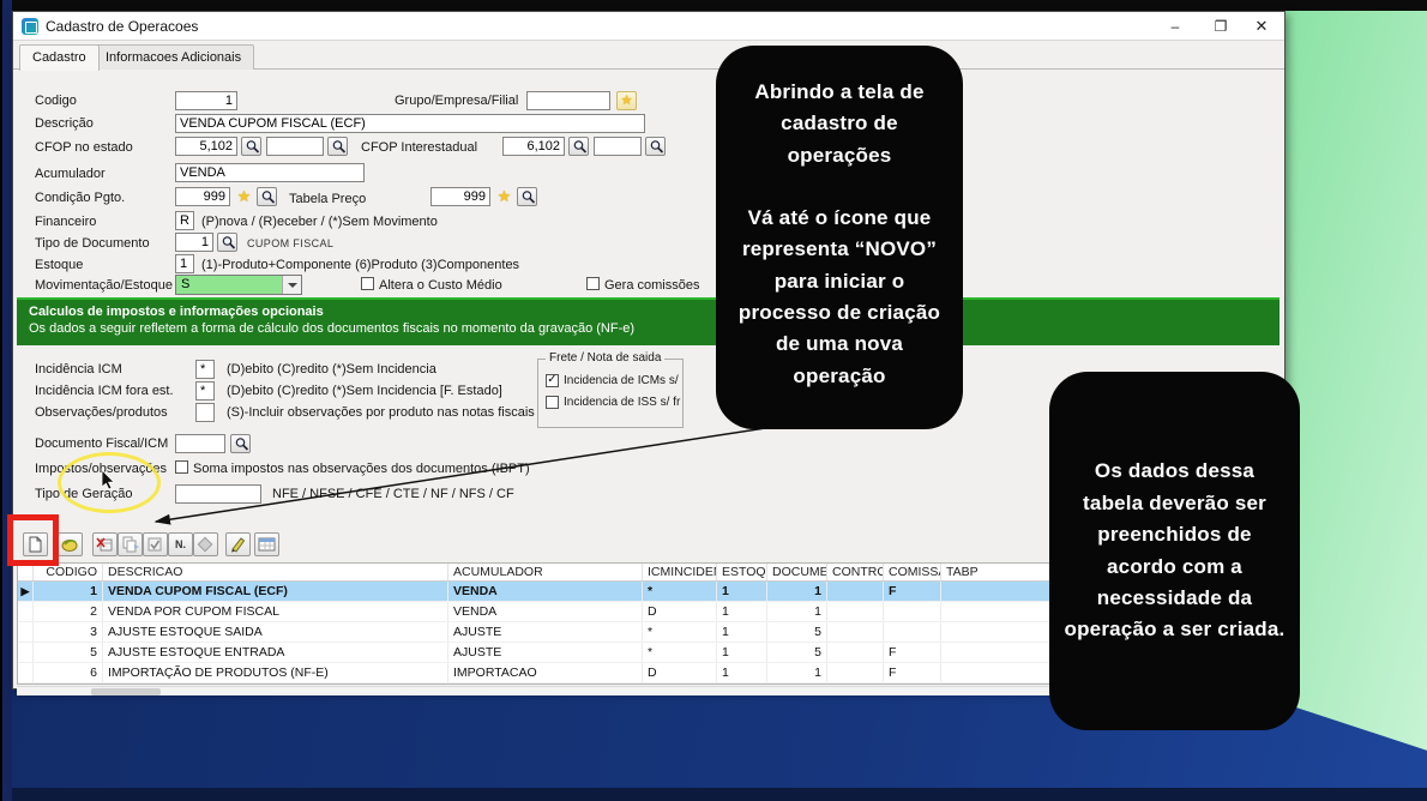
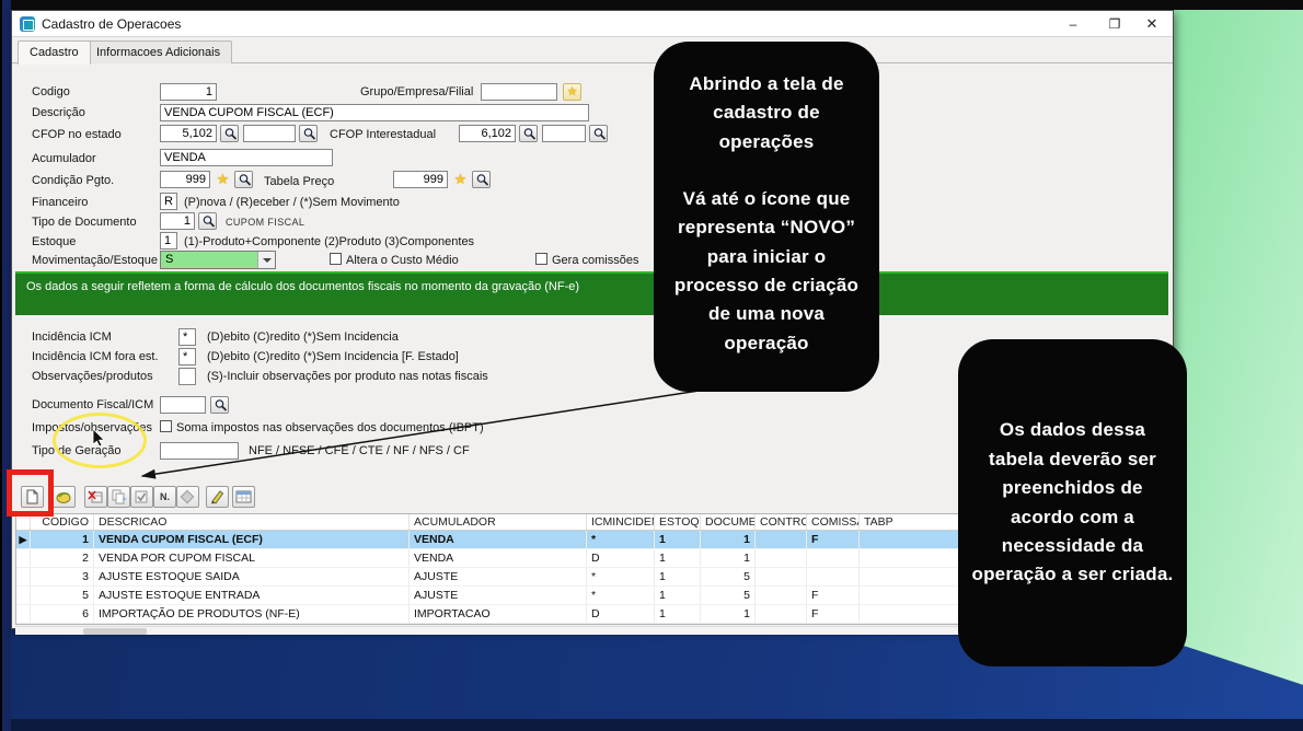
  Cadastro de Operacoes
  –
  ❐
  ✕
  Cadastro
  Informacoes Adicionais
  Codigo
  1
  Grupo/Empresa/Filial
  ★
  Descrição
  VENDA CUPOM FISCAL (ECF)
  CFOP no estado
  5,102
  CFOP Interestadual
  6,102
  Acumulador
  VENDA
  Condição Pgto.
  999
  ★
  Tabela Preço
  999
  ★
  Financeiro
  R
  (P)nova / (R)eceber / (*)Sem Movimento
  Tipo de Documento
  1
  CUPOM FISCAL
  Estoque
  1
- (1)-Produto+Componente (6)Produto (3)Componentes
+ (1)-Produto+Componente (2)Produto (3)Componentes
  Movimentação/Estoque
  S
  Altera o Custo Médio
  Gera comissões
- Calculos de impostos e informações opcionais
  Os dados a seguir refletem a forma de cálculo dos documentos fiscais no momento da gravação (NF-e)
  Incidência ICM
  *
  (D)ebito (C)redito (*)Sem Incidencia
  Incidência ICM fora est.
  *
  (D)ebito (C)redito (*)Sem Incidencia [F. Estado]
  Observações/produtos
  (S)-Incluir observações por produto nas notas fiscais
- Frete / Nota de saida
- ✓
- Incidencia de ICMs s/
- Incidencia de ISS s/ fr
  Documento Fiscal/ICM
  Impostos/observações
  Soma impostos nas observações dos documentos (PT)
  Tipo de Geração
  NFE / NF / CFE / CTE / NF / NFS / CF
  N.
  CODIGO
  DESCRICAO
  ACUMULADOR
  ESTOQ
  CONTRO
  COMISS
  TABP
  ▶
  1
  VENDA CUPOM FISCAL (ECF)
  VENDA
  *
  1
  1
  F
  2
  VENDA POR CUPOM FISCAL
  VENDA
  D
  1
  1
  3
  AJUSTE ESTOQUE SAIDA
  AJUSTE
  *
  1
  5
  5
  AJUSTE ESTOQUE ENTRADA
  AJUSTE
  *
  1
  5
  F
  6
  IMPORTAÇÃO DE PRODUTOS (NF-E)
  IMPORTACAO
  D
  1
  1
  F
  Abrindo a tela de cadastro de operações
  Vá até o ícone que representa “NOVO” para iniciar o processo de criação de uma nova operação
  Os dados dessa tabela deverão ser preenchidos de acordo com a necessidade da operação a ser criada.
